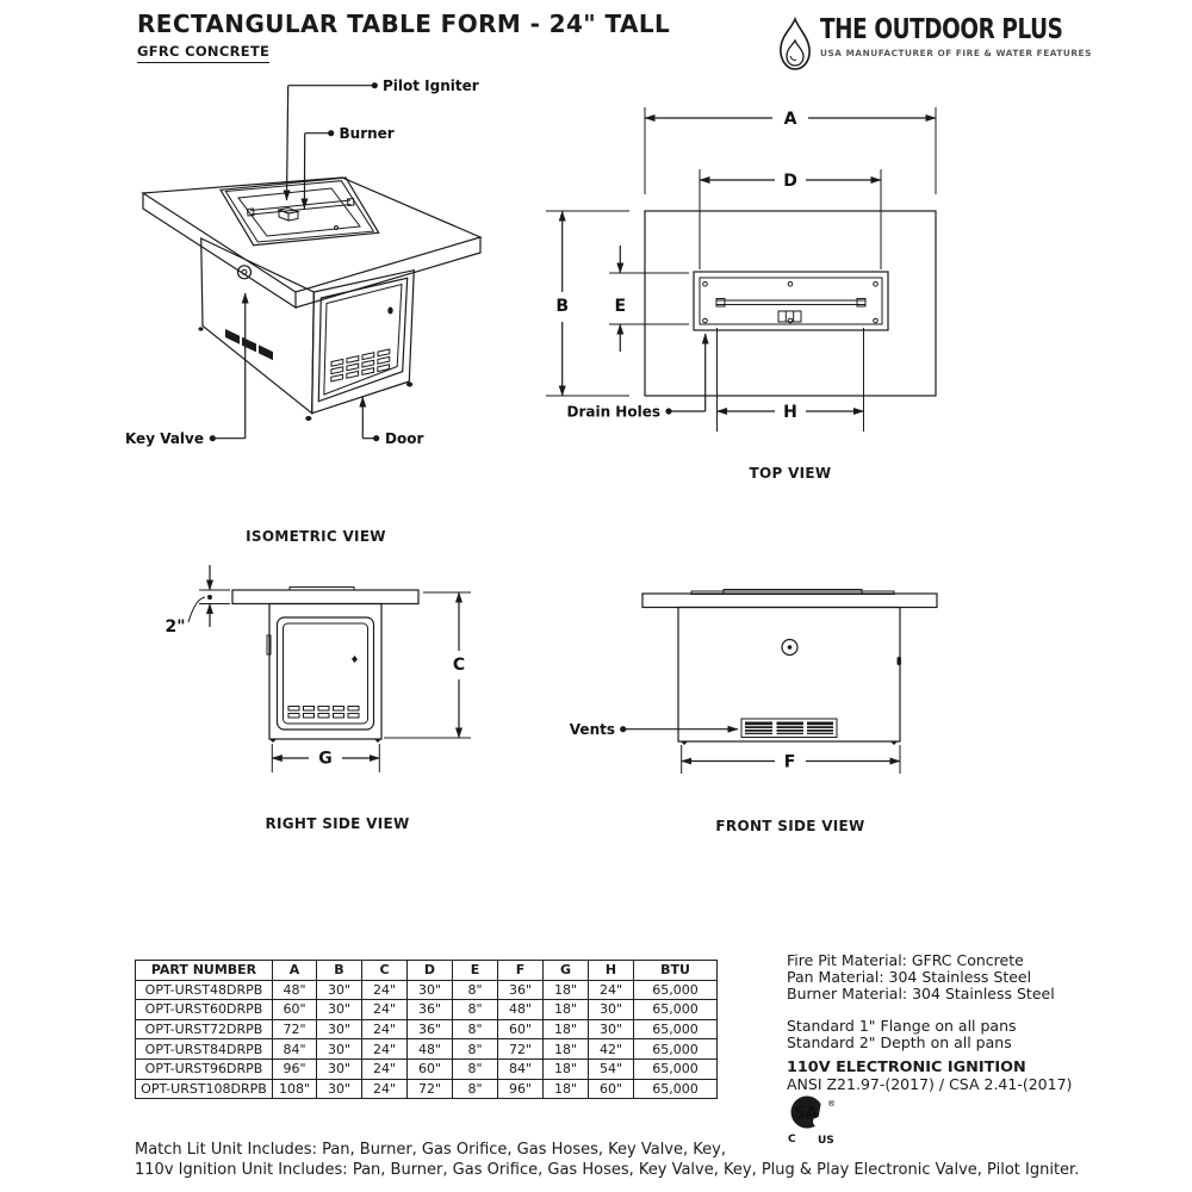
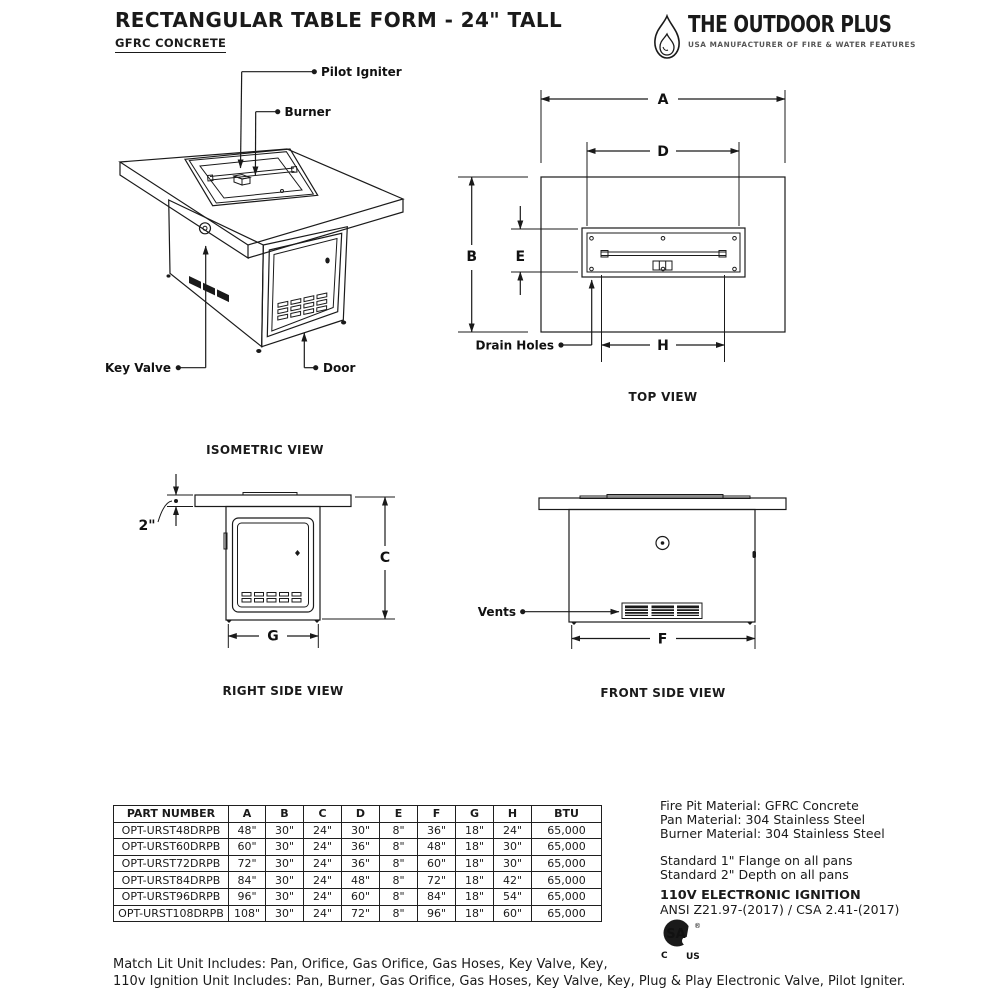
  RECTANGULAR TABLE FORM - 24" TALL
  GFRC CONCRETE
  THE OUTDOOR PLUS
  USA MANUFACTURER OF FIRE & WATER FEATURES
  Pilot Igniter
  Burner
  Key Valve
  Door
  ISOMETRIC VIEW
  A
  D
  B
  E
  H
  Drain Holes
  TOP VIEW
  2"
  C
  G
  RIGHT SIDE VIEW
  Vents
  F
  FRONT SIDE VIEW
  PART NUMBER	A	B	C	D	E	F	G	H	BTU
  OPT-URST48DRPB	48"	30"	24"	30"	8"	36"	18"	24"	65,000
  OPT-URST60DRPB	60"	30"	24"	36"	8"	48"	18"	30"	65,000
  OPT-URST72DRPB	72"	30"	24"	36"	8"	60"	18"	30"	65,000
  OPT-URST84DRPB	84"	30"	24"	48"	8"	72"	18"	42"	65,000
  OPT-URST96DRPB	96"	30"	24"	60"	8"	84"	18"	54"	65,000
  OPT-URST108DRPB	108"	30"	24"	72"	8"	96"	18"	60"	65,000
  Fire Pit Material: GFRC Concrete
  Pan Material: 304 Stainless Steel
  Burner Material: 304 Stainless Steel
  Standard 1" Flange on all pans
  Standard 2" Depth on all pans
  110V ELECTRONIC IGNITION
  ANSI Z21.97-(2017) / CSA 2.41-(2017)
  SA
  ®
  C
  US
- Match Lit Unit Includes: Pan, Burner, Gas Orifice, Gas Hoses, Key Valve, Key,
+ Match Lit Unit Includes: Pan, Orifice, Gas Orifice, Gas Hoses, Key Valve, Key,
  110v Ignition Unit Includes: Pan, Burner, Gas Orifice, Gas Hoses, Key Valve, Key, Plug & Play Electronic Valve, Pilot Igniter.
